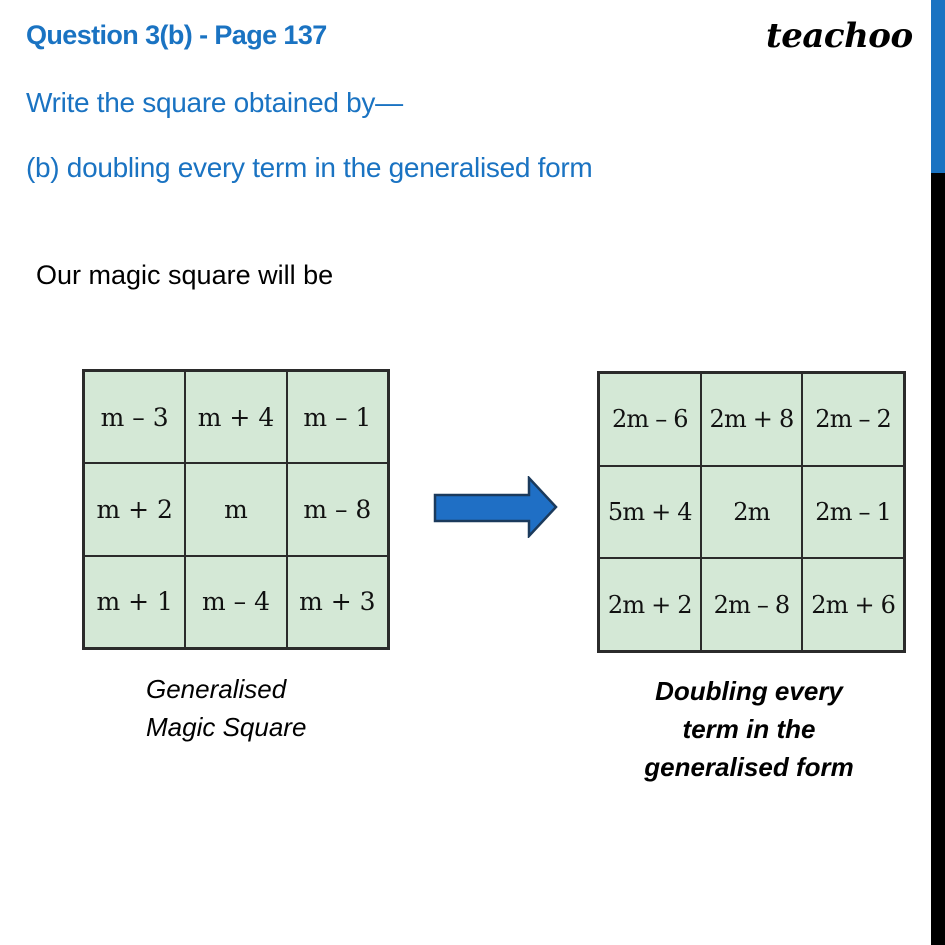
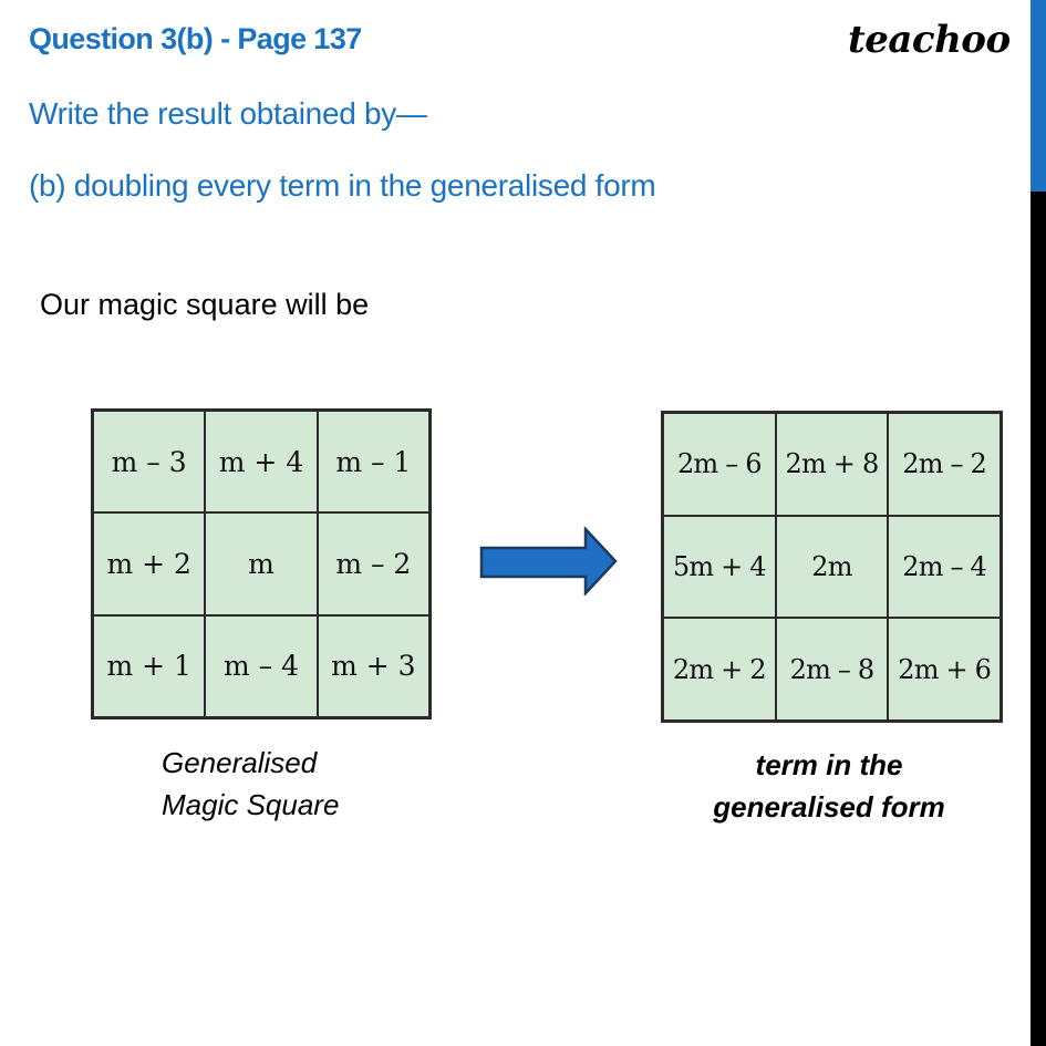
  Question 3(b) - Page 137
  teachoo
- Write the square obtained by—
+ Write the result obtained by—
  (b) doubling every term in the generalised form
  Our magic square will be
  m – 3
  m + 4
  m – 1
  m + 2
  m
- m – 8
+ m – 2
  m + 1
  m – 4
  m + 3
  2m – 6
  2m + 8
  2m – 2
  5m + 4
  2m
- 2m – 1
+ 2m – 4
  2m + 2
  2m – 8
  2m + 6
  Generalised
  Magic Square
- Doubling every
  term in the
  generalised form
